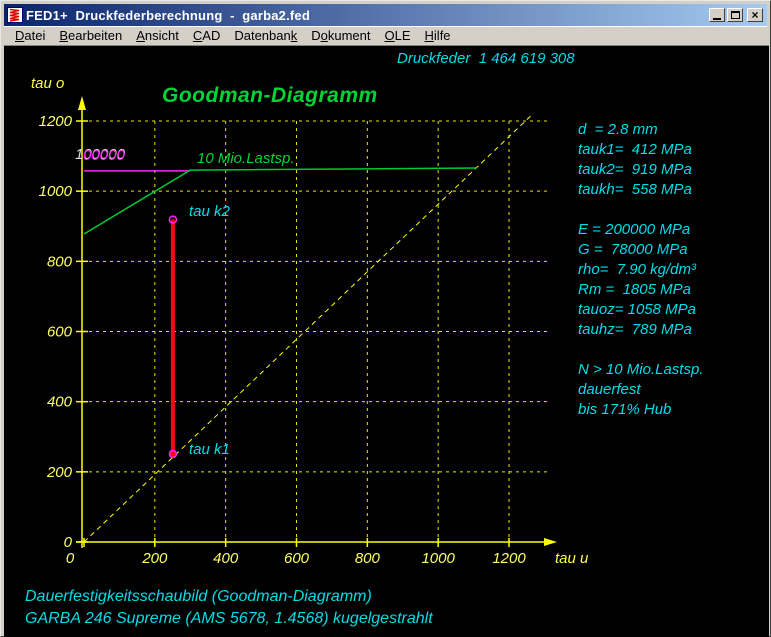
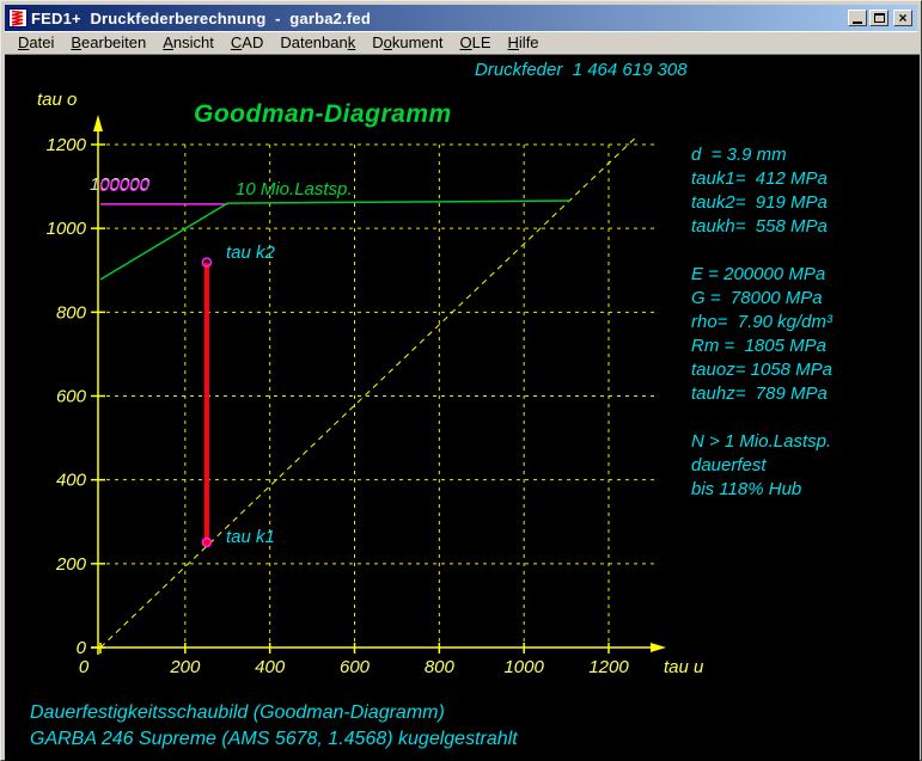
  FED1+ Druckfederberechnung - garba2.fed
  ×
  Datei
  Bearbeiten
  Ansicht
  CAD
  Datenbank
  Dokument
  OLE
  Hilfe
  0
  200
  400
  600
  800
  1000
  1200
  0
  200
  400
  600
  800
  1000
  1200
  Druckfeder 1 464 619 308
  Goodman-Diagramm
  tau o
  tau u
  100000
  00000
  10 Mio.Lastsp.
  tau k2
  tau k1
- d = 2.8 mm
+ d = 3.9 mm
  tauk1= 412 MPa
  tauk2= 919 MPa
  taukh= 558 MPa
  E = 200000 MPa
  G = 78000 MPa
  rho= 7.90 kg/dm³
  Rm = 1805 MPa
  tauoz= 1058 MPa
  tauhz= 789 MPa
- N > 10 Mio.Lastsp.
+ N > 1 Mio.Lastsp.
  dauerfest
- bis 171% Hub
+ bis 118% Hub
  Dauerfestigkeitsschaubild (Goodman-Diagramm)
  GARBA 246 Supreme (AMS 5678, 1.4568) kugelgestrahlt
